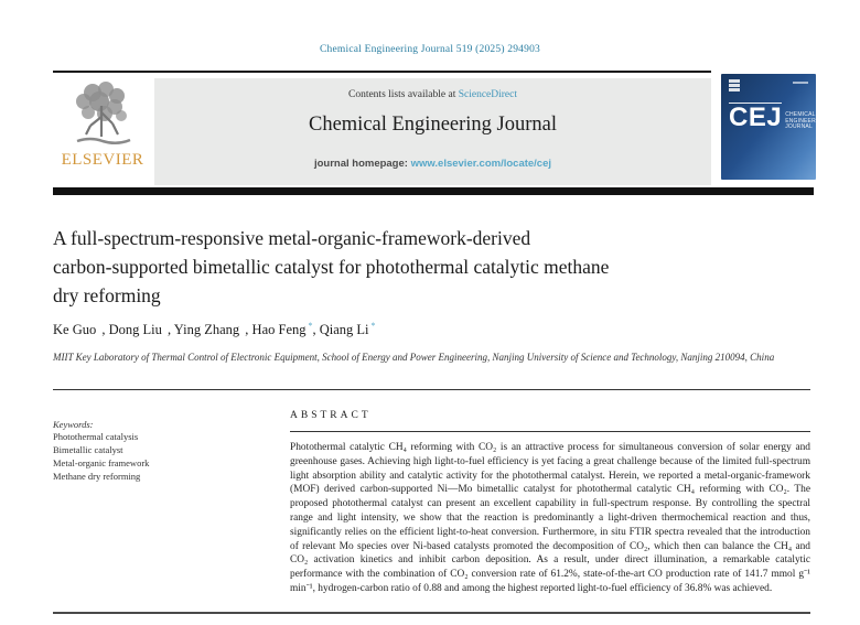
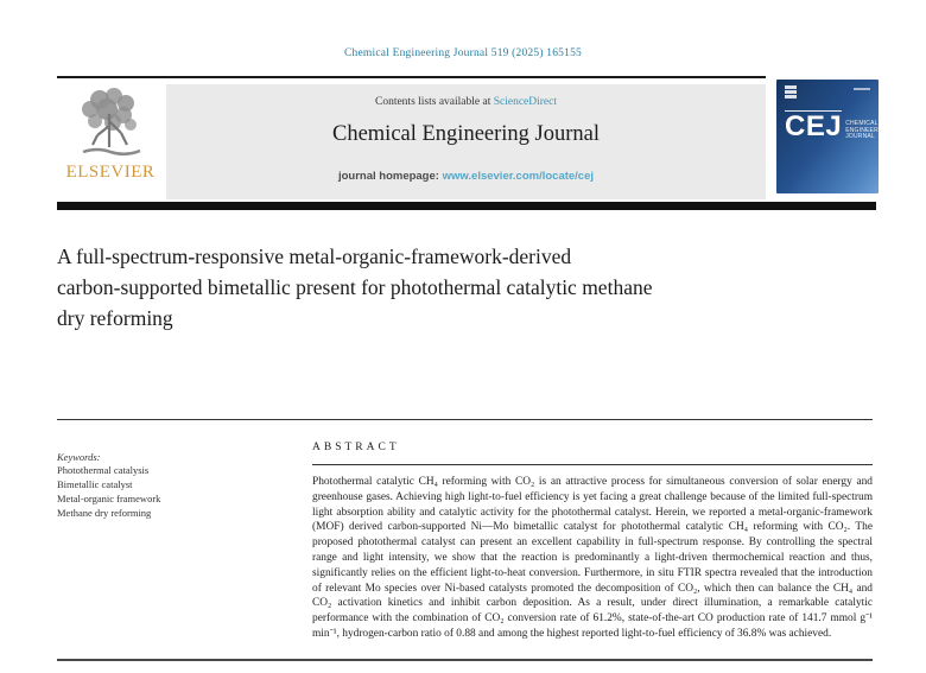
- Chemical Engineering Journal 519 (2025) 294903
+ Chemical Engineering Journal 519 (2025) 165155
  ELSEVIER
  Contents lists available at ScienceDirect
  Chemical Engineering Journal
  journal homepage: www.elsevier.com/locate/cej
  CEJ
  A full-spectrum-responsive metal-organic-framework-derived
- carbon-supported bimetallic catalyst for photothermal catalytic methane
+ carbon-supported bimetallic present for photothermal catalytic methane
  dry reforming
- Ke Guo , Dong Liu , Ying Zhang , Hao Feng *, Qiang Li *
- MIIT Key Laboratory of Thermal Control of Electronic Equipment, School of Energy and Power Engineering, Nanjing University of Science and Technology, Nanjing 210094, China
  Keywords:
  Photothermal catalysis
  Bimetallic catalyst
  Metal-organic framework
  Methane dry reforming
  ABSTRACT
  Photothermal catalytic CH₄ reforming with CO₂ is an attractive process for simultaneous conversion of solar energy and greenhouse gases. Achieving high light-to-fuel efficiency is yet facing a great challenge because of the limited full-spectrum light absorption ability and catalytic activity for the photothermal catalyst. Herein, we reported a metal-organic-framework (MOF) derived carbon-supported Ni—Mo bimetallic catalyst for photothermal catalytic CH₄ reforming with CO₂. The proposed photothermal catalyst can present an excellent capability in full-spectrum response. By controlling the spectral range and light intensity, we show that the reaction is predominantly a light-driven thermochemical reaction and thus, significantly relies on the efficient light-to-heat conversion. Furthermore, in situ FTIR spectra revealed that the introduction of relevant Mo species over Ni-based catalysts promoted the decomposition of CO₂, which then can balance the CH₄ and CO₂ activation kinetics and inhibit carbon deposition. As a result, under direct illumination, a remarkable catalytic performance with the combination of CO₂ conversion rate of 61.2%, state-of-the-art CO production rate of 141.7 mmol g⁻¹ min⁻¹, hydrogen-carbon ratio of 0.88 and among the highest reported light-to-fuel efficiency of 36.8% was achieved.
